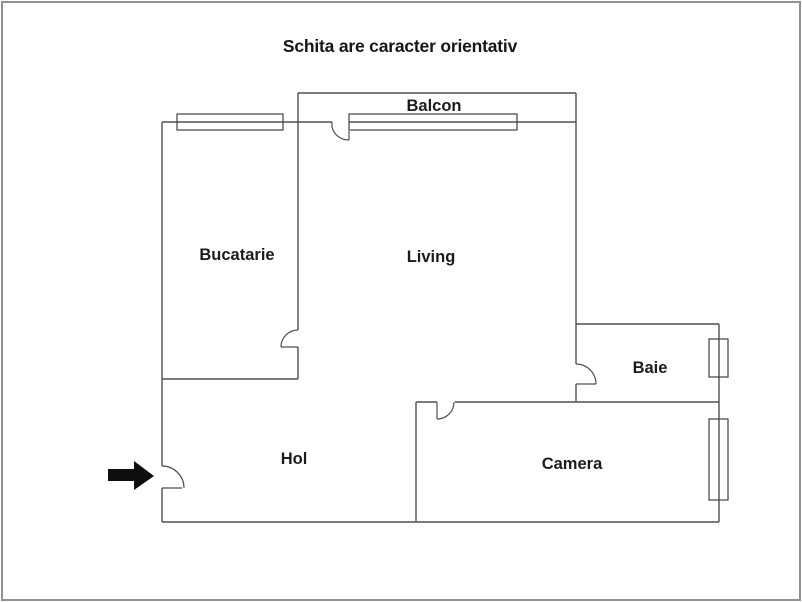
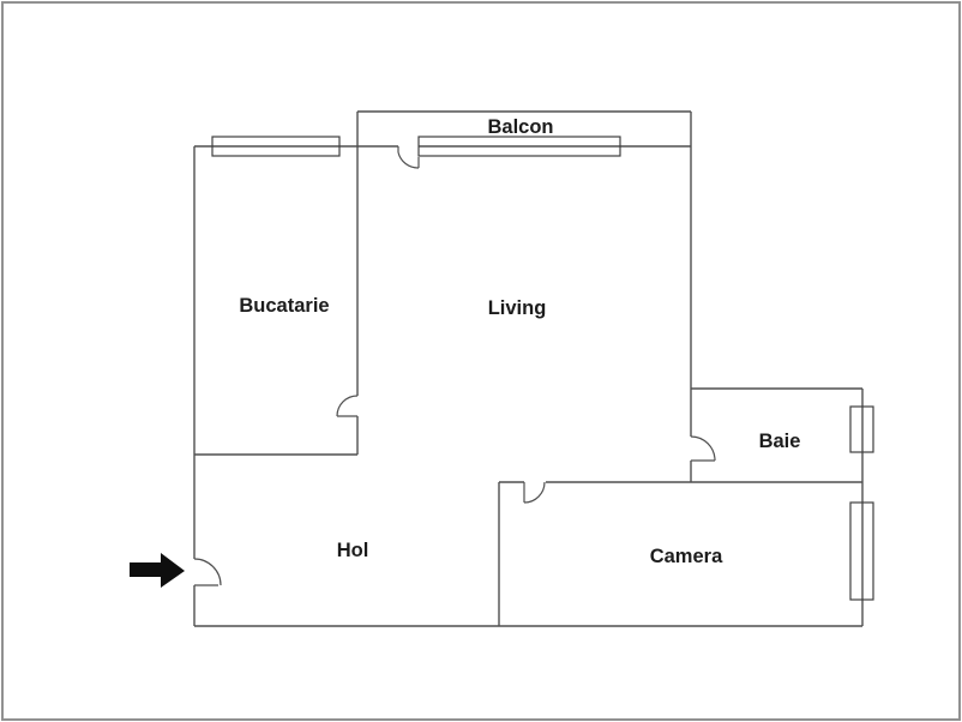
- Schita are caracter orientativ
  Balcon
  Bucatarie
  Living
  Baie
  Hol
  Camera
